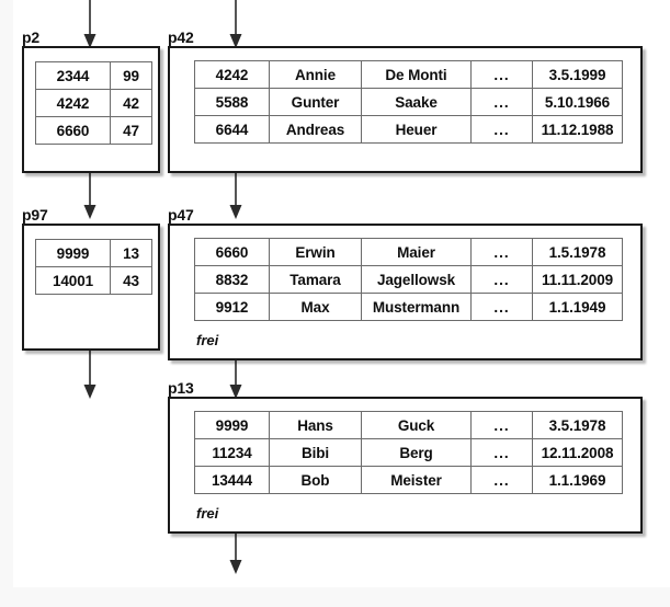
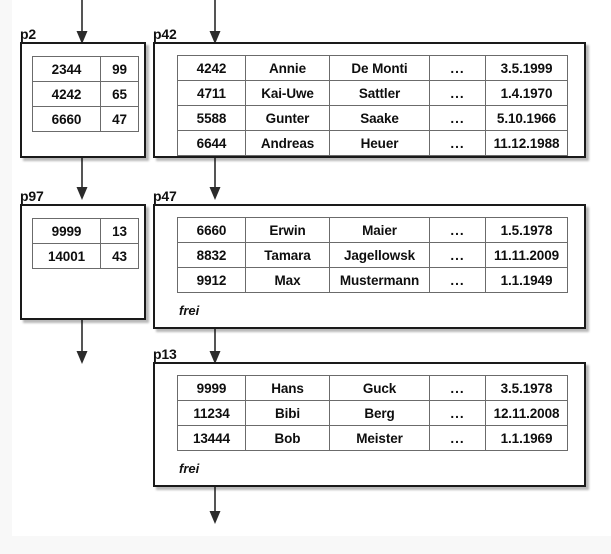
  p2
  2344	99
- 4242	42
+ 4242	65
  6660	47
  p97
  9999	13
  14001	43
  p42
  4242	Annie	De Monti	...	3.5.1999
+ 4711	Kai-Uwe	Sattler	...	1.4.1970
  5588	Gunter	Saake	...	5.10.1966
  6644	Andreas	Heuer	...	11.12.1988
  p47
  6660	Erwin	Maier	...	1.5.1978
  8832	Tamara	Jagellowsk	...	11.11.2009
  9912	Max	Mustermann	...	1.1.1949
  frei
  p13
  9999	Hans	Guck	...	3.5.1978
  11234	Bibi	Berg	...	12.11.2008
  13444	Bob	Meister	...	1.1.1969
  frei
